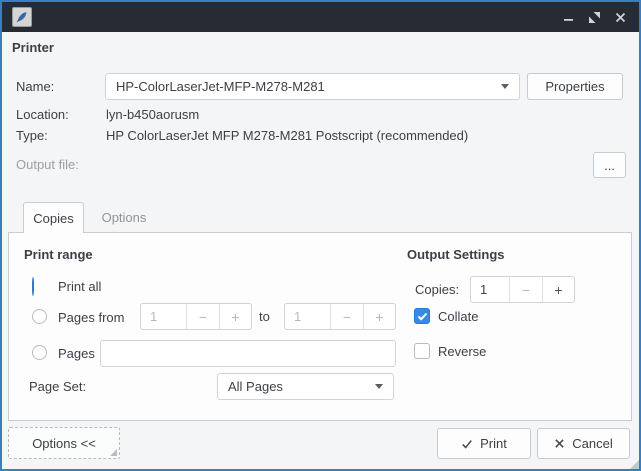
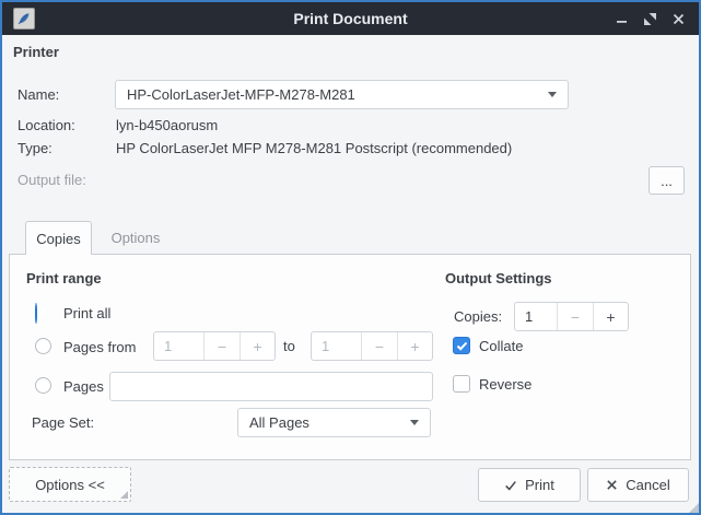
+ Print Document
  Printer
  Name:
  HP-ColorLaserJet-MFP-M278-M281
- Properties
  Location:
  lyn-b450aorusm
  Type:
  HP ColorLaserJet MFP M278-M281 Postscript (recommended)
  Output file:
  ...
  Copies
  Options
  Print range
  Print all
  Pages from
  1
  −
  +
  to
  1
  −
  +
  Pages
  Page Set:
  All Pages
  Output Settings
  Copies:
  1
  −
  +
  Collate
  Reverse
  Options <<
  Print
  Cancel
